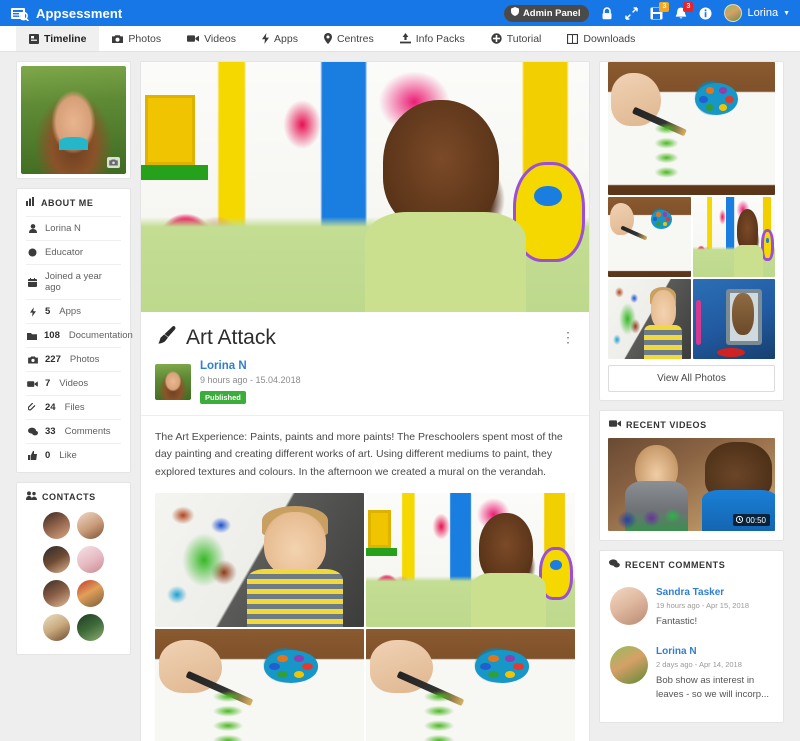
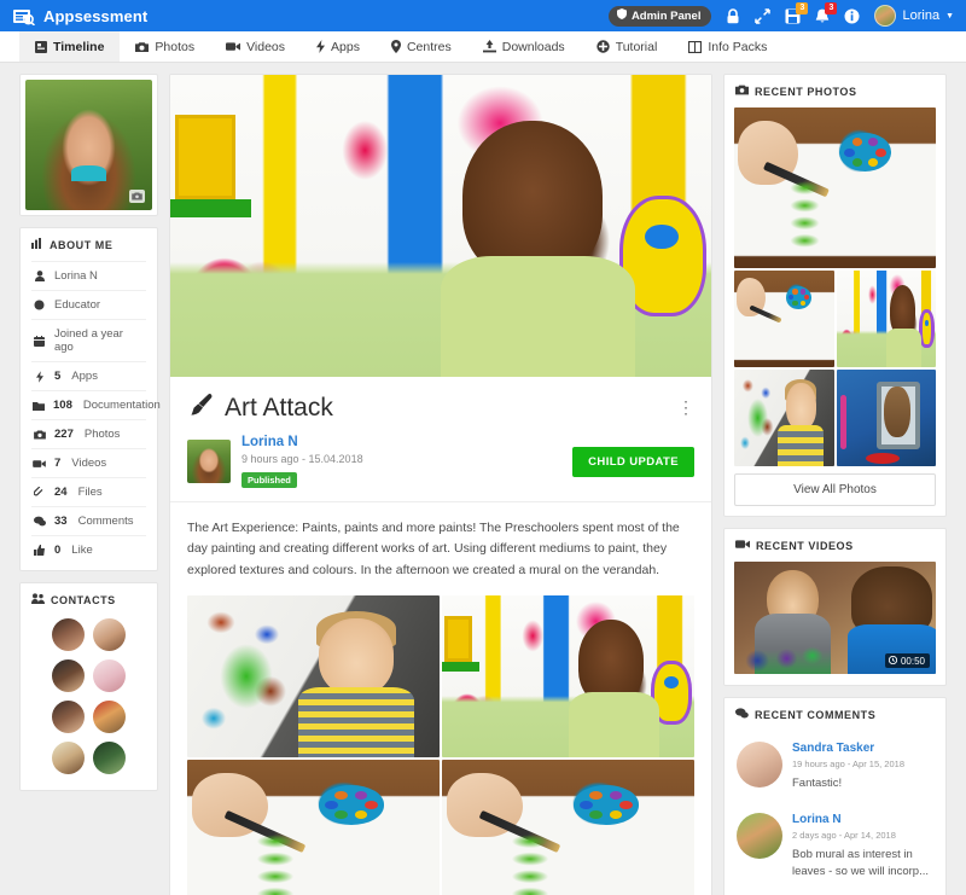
  Appsessment
  Admin Panel
  Lorina
  Timeline
  Photos
  Videos
  Apps
  Centres
- Info Packs
+ Downloads
  Tutorial
- Downloads
+ Info Packs
  ABOUT ME
  Lorina N
  Educator
  Joined a year ago
  5
  Apps
  108
  Documentation
  227
  Photos
  7
  Videos
  24
  Files
  33
  Comments
  0
  Like
  CONTACTS
  Art Attack
  ⋮
  Lorina N
  9 hours ago - 15.04.2018
  Published
+ CHILD UPDATE
  The Art Experience: Paints, paints and more paints! The Preschoolers spent most of the day painting and creating different works of art. Using different mediums to paint, they explored textures and colours. In the afternoon we created a mural on the verandah.
+ RECENT PHOTOS
  View All Photos
  RECENT VIDEOS
  00:50
  RECENT COMMENTS
  Sandra Tasker
  19 hours ago - Apr 15, 2018
  Fantastic!
  Lorina N
  2 days ago - Apr 14, 2018
- Bob show as interest in leaves - so we will incorp...
+ Bob mural as interest in leaves - so we will incorp...
